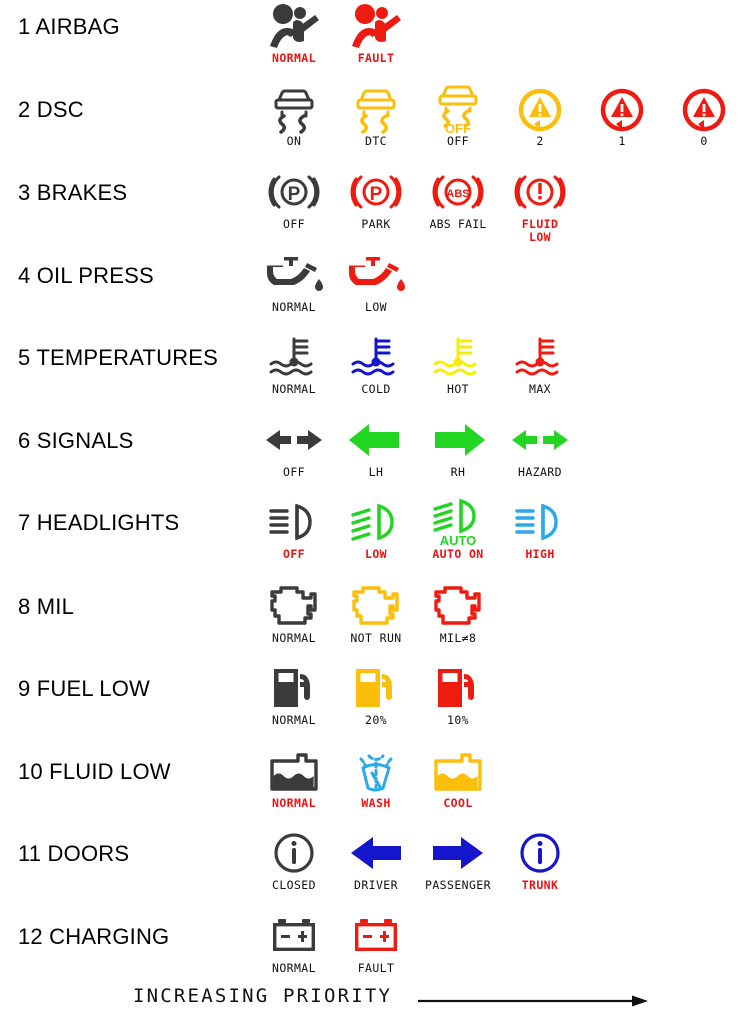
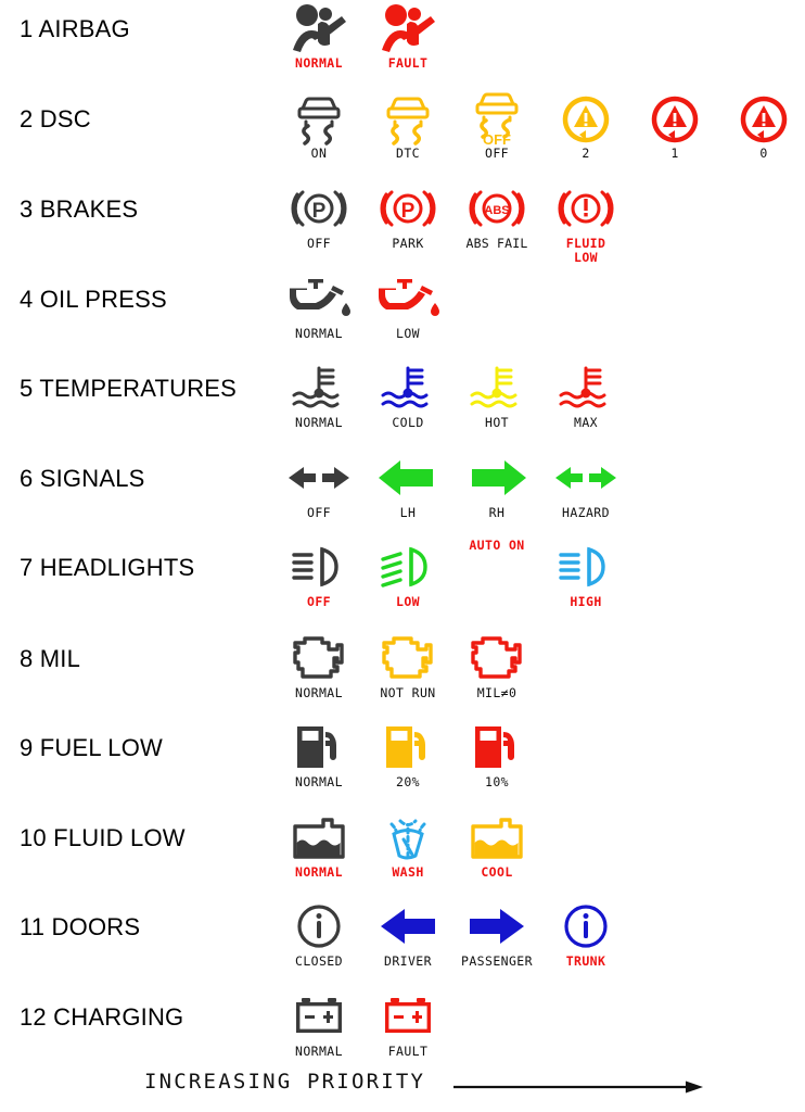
  1 AIRBAG
  NORMAL
  FAULT
  2 DSC
  ON
  DTC
  OFF
  OFF
  2
  1
  0
  3 BRAKES
  P
  OFF
  P
  PARK
  ABS
  ABS FAIL
  FLUID
  LOW
  4 OIL PRESS
  NORMAL
  LOW
  5 TEMPERATURES
  NORMAL
  COLD
  HOT
  MAX
  6 SIGNALS
  OFF
  LH
  RH
  HAZARD
  7 HEADLIGHTS
  OFF
  LOW
- AUTO
  AUTO ON
  HIGH
  8 MIL
  NORMAL
  NOT RUN
- MIL≠8
+ MIL≠0
  9 FUEL LOW
  NORMAL
  20%
  10%
  10 FLUID LOW
  NORMAL
  WASH
  COOL
  11 DOORS
  CLOSED
  DRIVER
  PASSENGER
  TRUNK
  12 CHARGING
  NORMAL
  FAULT
  INCREASING PRIORITY
